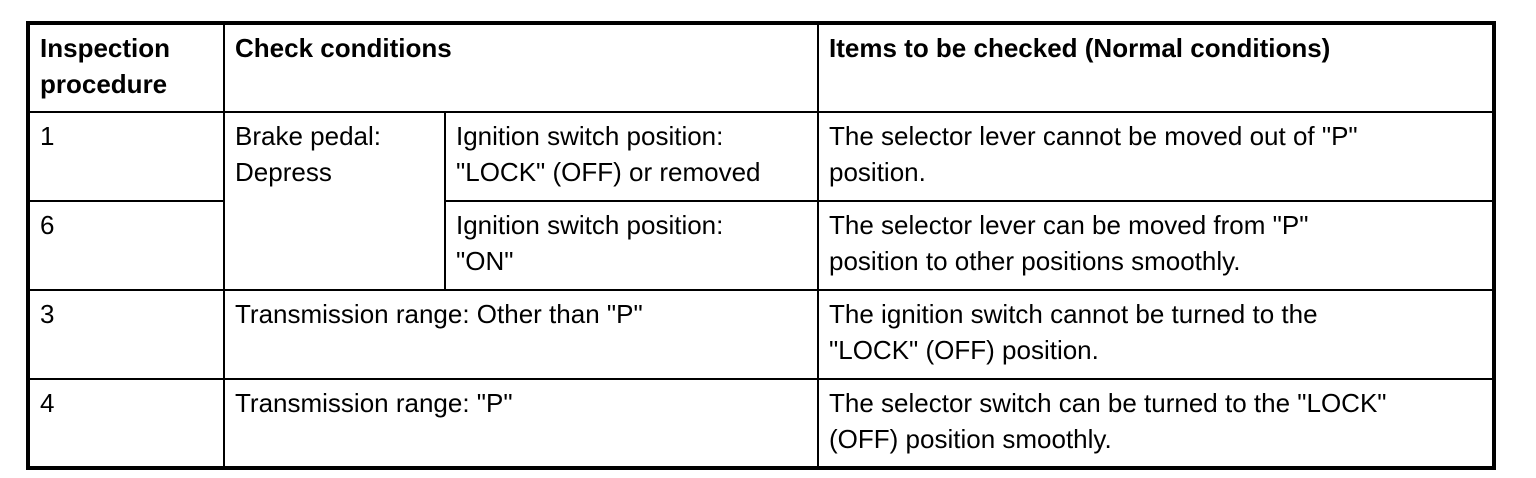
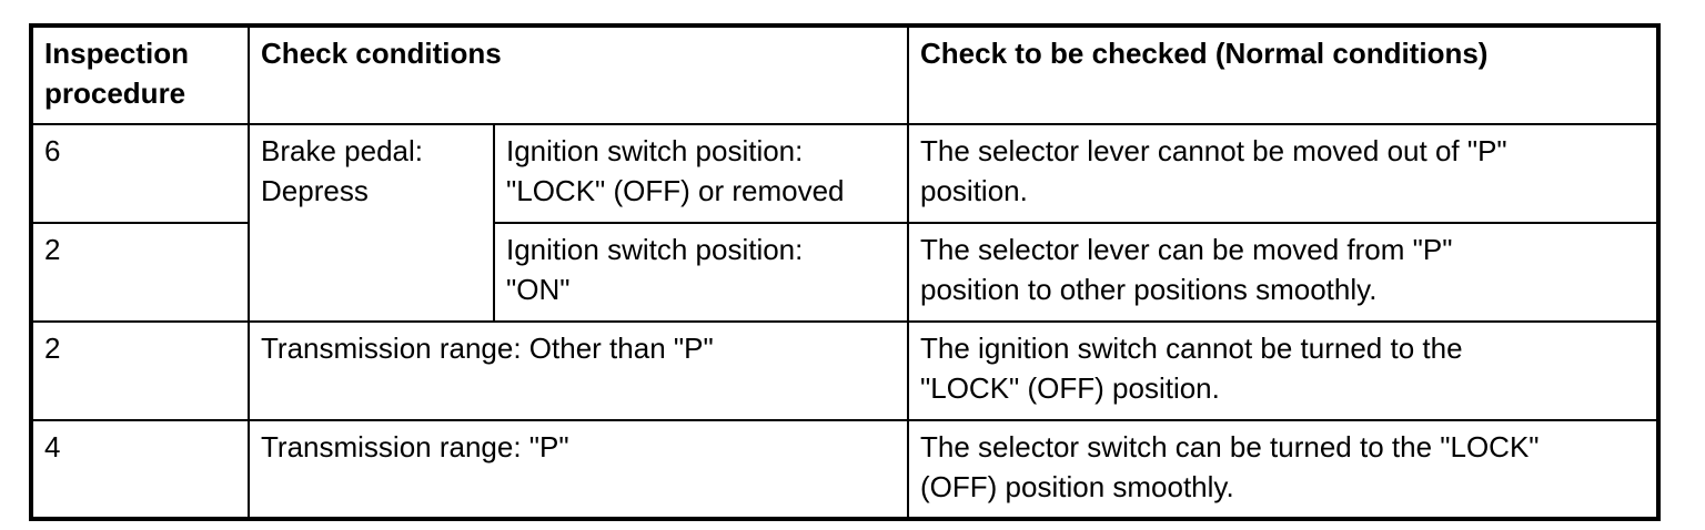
- Inspection procedure	Check conditions	Items to be checked (Normal conditions)
+ Inspection procedure	Check conditions	Check to be checked (Normal conditions)
- 1	Brake pedal: Depress	Ignition switch position: "LOCK" (OFF) or removed	The selector lever cannot be moved out of "P" position.
+ 6	Brake pedal: Depress	Ignition switch position: "LOCK" (OFF) or removed	The selector lever cannot be moved out of "P" position.
- 6	Ignition switch position: "ON"	The selector lever can be moved from "P" position to other positions smoothly.
+ 2	Ignition switch position: "ON"	The selector lever can be moved from "P" position to other positions smoothly.
- 3	Transmission range: Other than "P"	The ignition switch cannot be turned to the "LOCK" (OFF) position.
+ 2	Transmission range: Other than "P"	The ignition switch cannot be turned to the "LOCK" (OFF) position.
  4	Transmission range: "P"	The selector switch can be turned to the "LOCK" (OFF) position smoothly.
